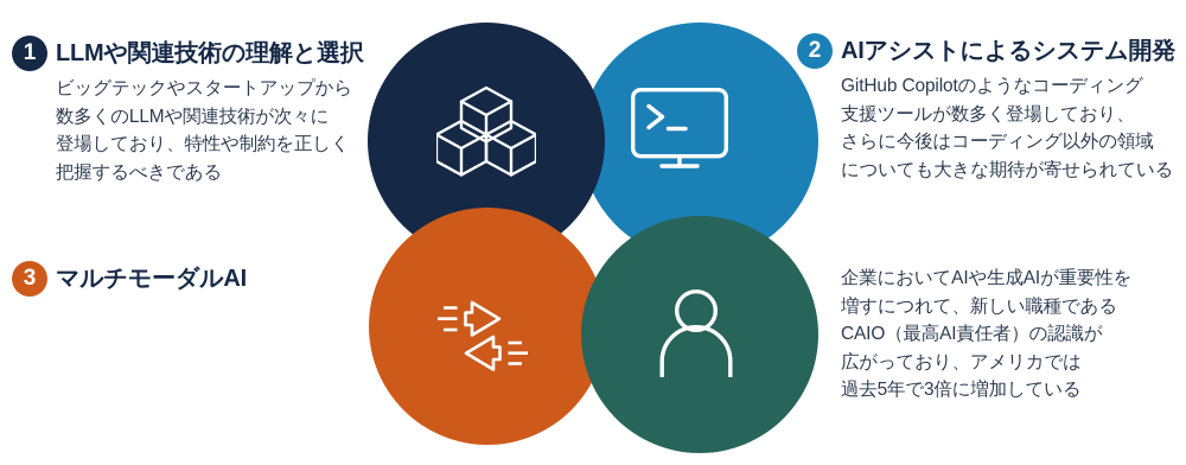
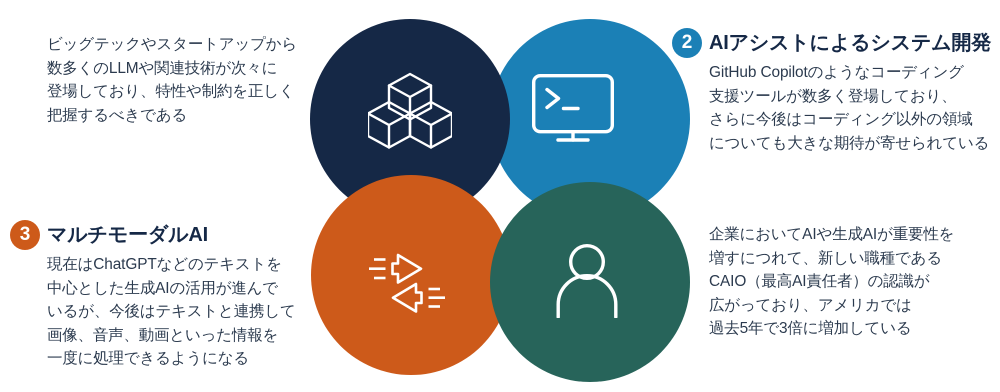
- 1
- LLMや関連技術の理解と選択
  ビッグテックやスタートアップから
  数多くのLLMや関連技術が次々に
  登場しており、特性や制約を正しく
  把握するべきである
  2
  AIアシストによるシステム開発
  GitHub Copilotのようなコーディング
  支援ツールが数多く登場しており、
  さらに今後はコーディング以外の領域
  についても大きな期待が寄せられている
  3
  マルチモーダルAI
+ 現在はChatGPTなどのテキストを
+ 中心とした生成AIの活用が進んで
+ いるが、今後はテキストと連携して
+ 画像、音声、動画といった情報を
+ 一度に処理できるようになる
  企業においてAIや生成AIが重要性を
  増すにつれて、新しい職種である
  CAIO（最高AI責任者）の認識が
  広がっており、アメリカでは
  過去5年で3倍に増加している
